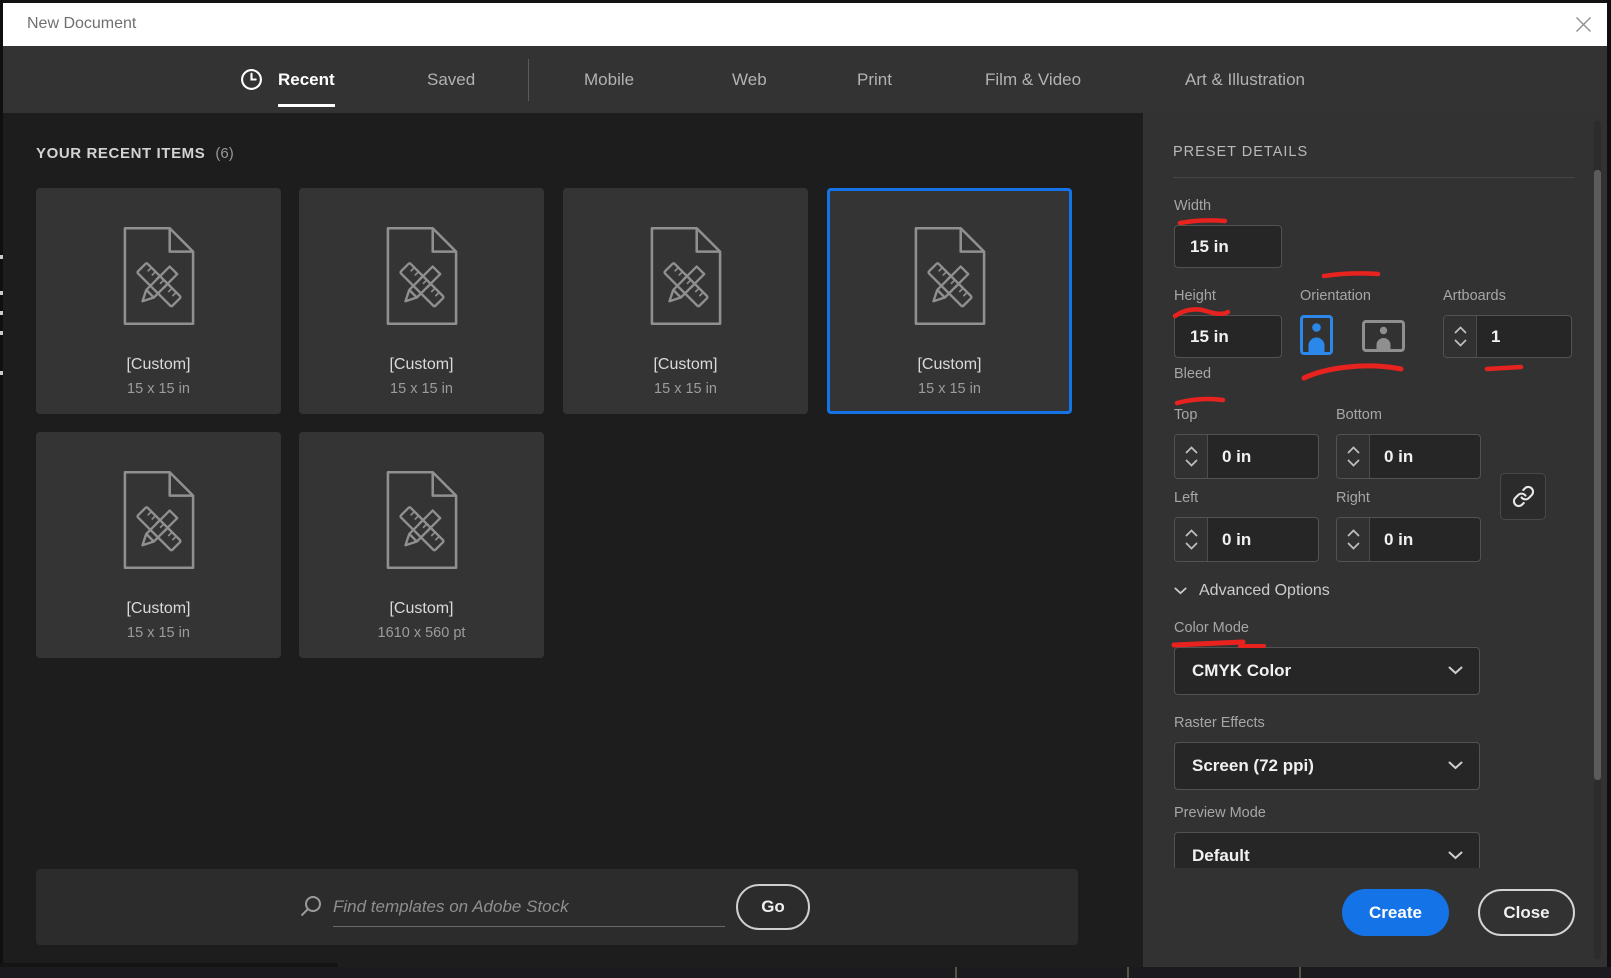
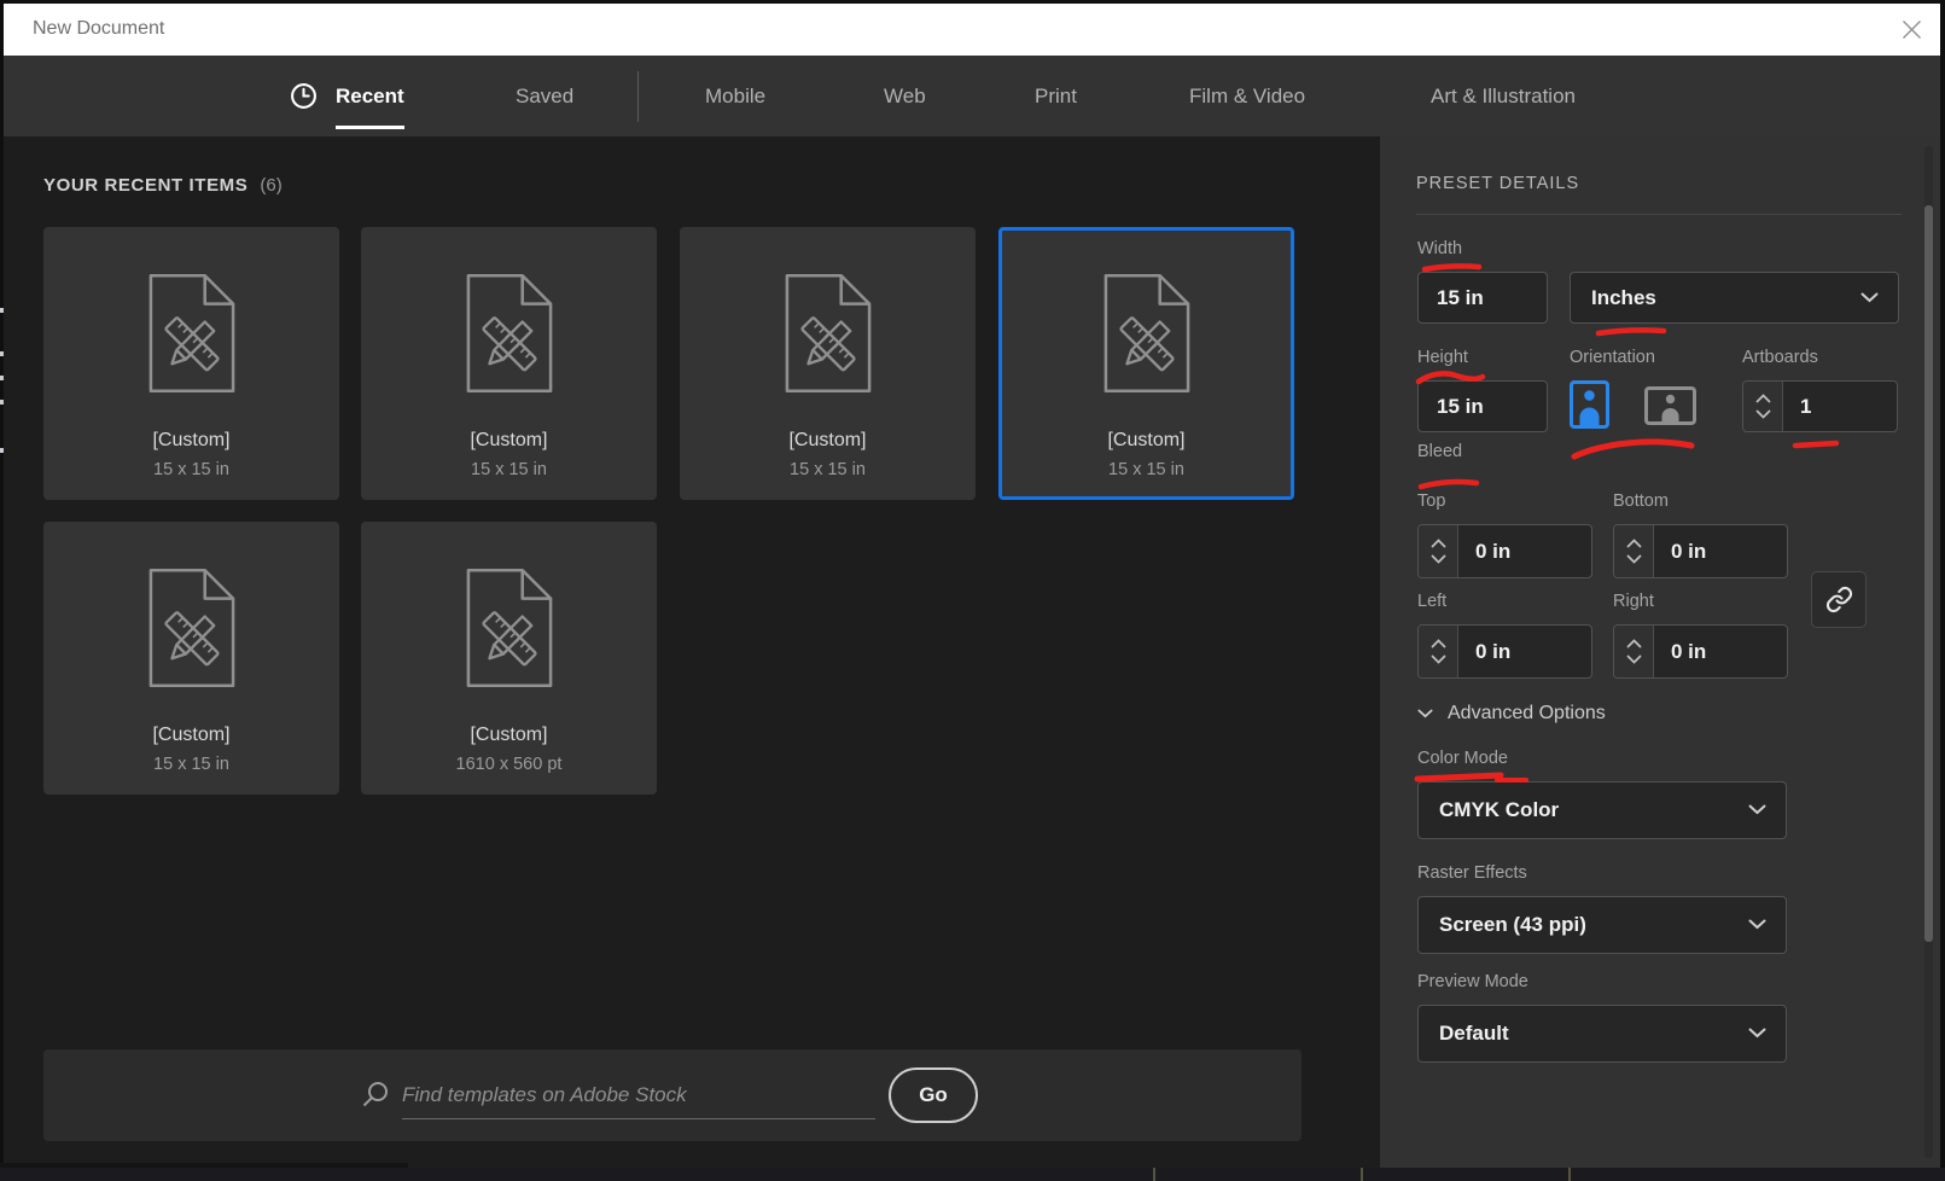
  New Document
  Recent
  Saved
  Mobile
  Web
  Print
  Film & Video
  Art & Illustration
  YOUR RECENT ITEMS (6)
  [Custom]
  15 x 15 in
  [Custom]
  15 x 15 in
  [Custom]
  15 x 15 in
  [Custom]
  15 x 15 in
  [Custom]
  15 x 15 in
  [Custom]
  1610 x 560 pt
  Find templates on Adobe Stock
  Go
  PRESET DETAILS
  Width
  15 in
+ Inches
  Height
  15 in
  Orientation
  Artboards
  1
  Bleed
  Top
  Bottom
  0 in
  0 in
  Left
  Right
  0 in
  0 in
  Advanced Options
  Color Mode
  CMYK Color
  Raster Effects
- Screen (72 ppi)
+ Screen (43 ppi)
  Preview Mode
  Default
- Create
- Close
